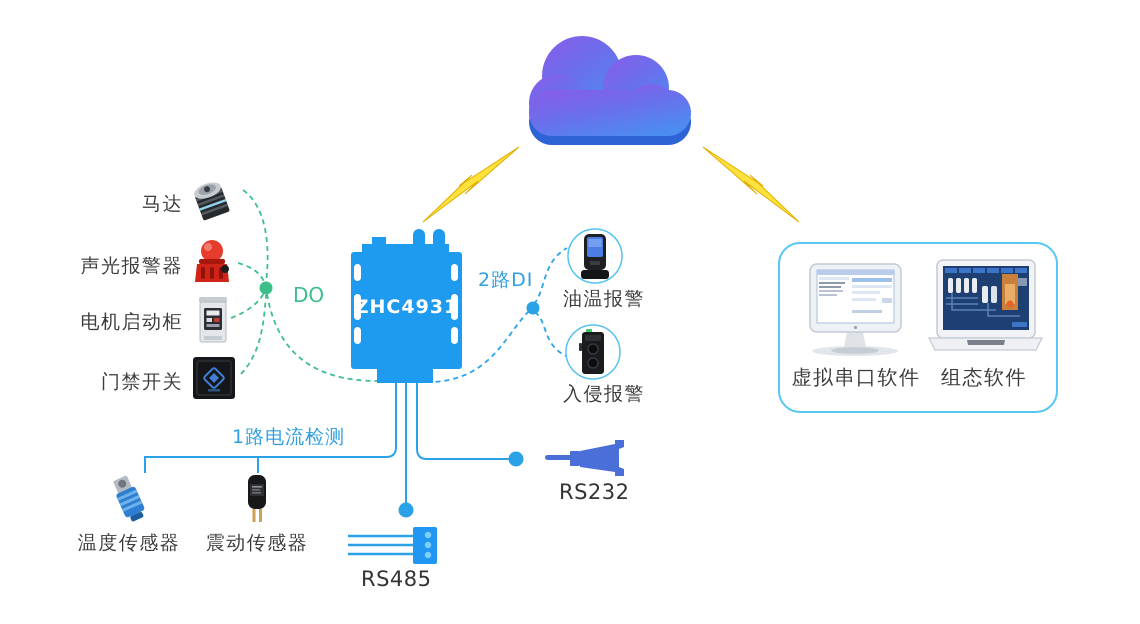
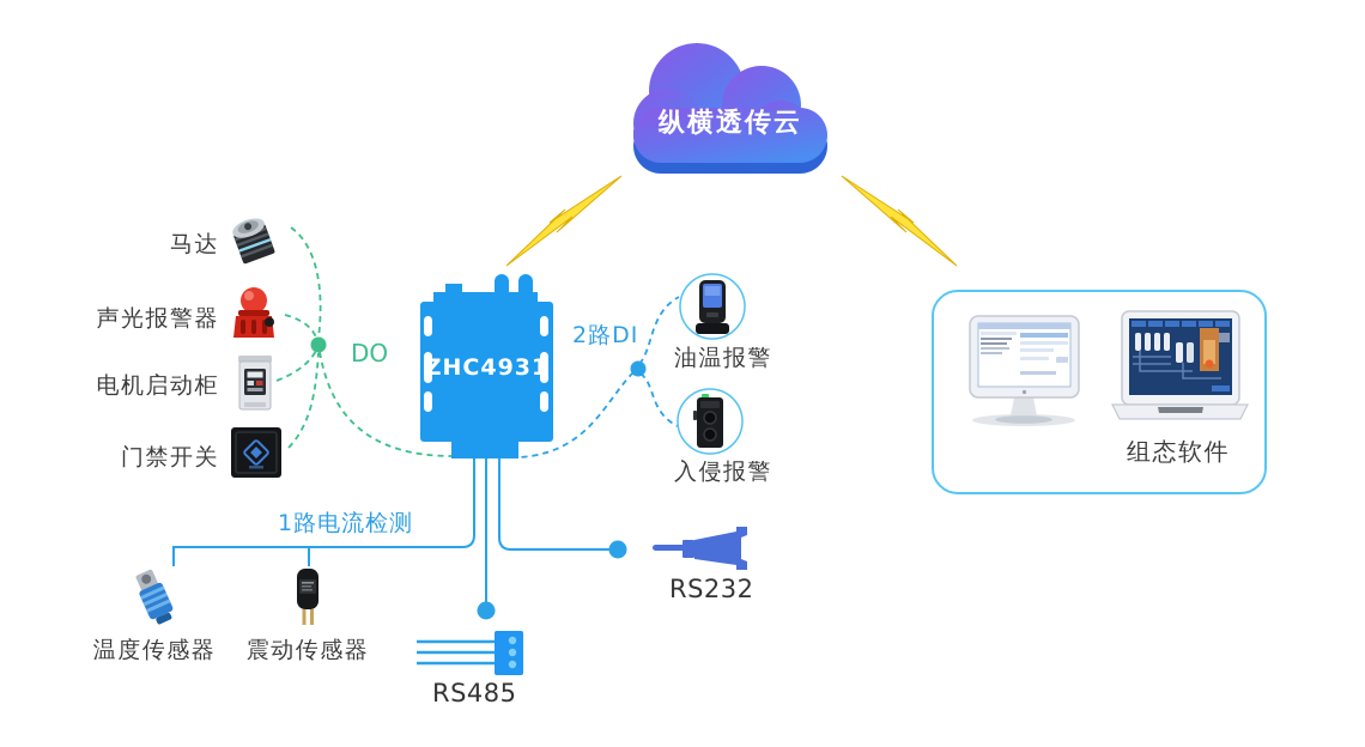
+ 纵横透传云
  ZHC4931
  DO
  2路DI
  1路电流检测
  RS485
  RS232
  马达
  声光报警器
  电机启动柜
  门禁开关
  油温报警
  入侵报警
  温度传感器
  震动传感器
- 虚拟串口软件
  组态软件
